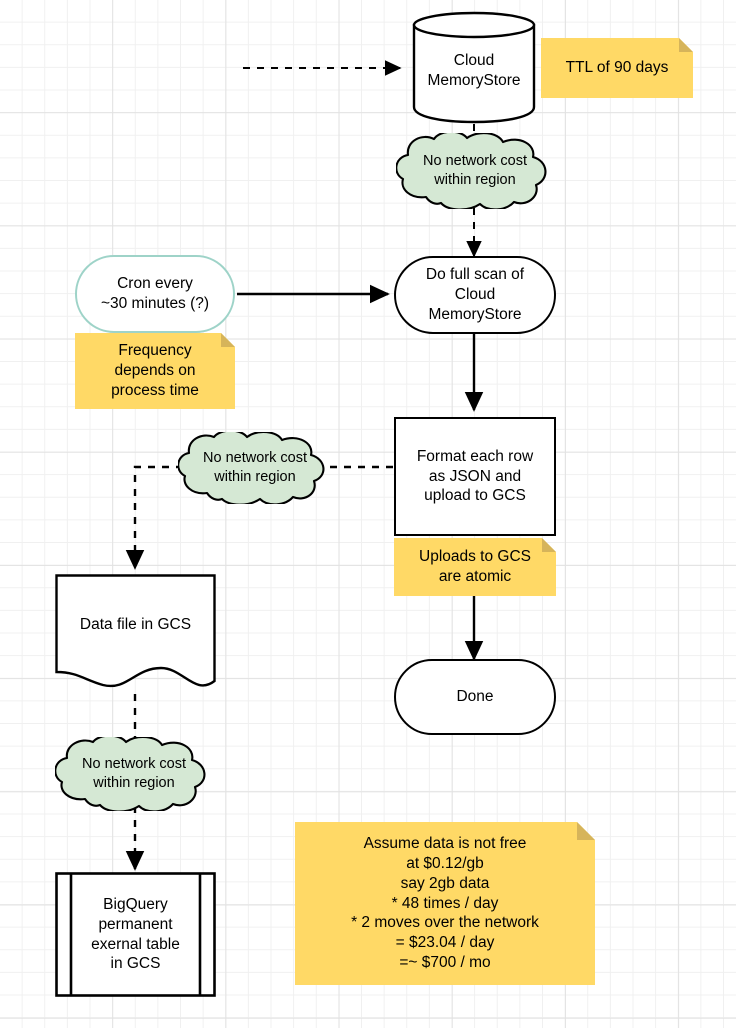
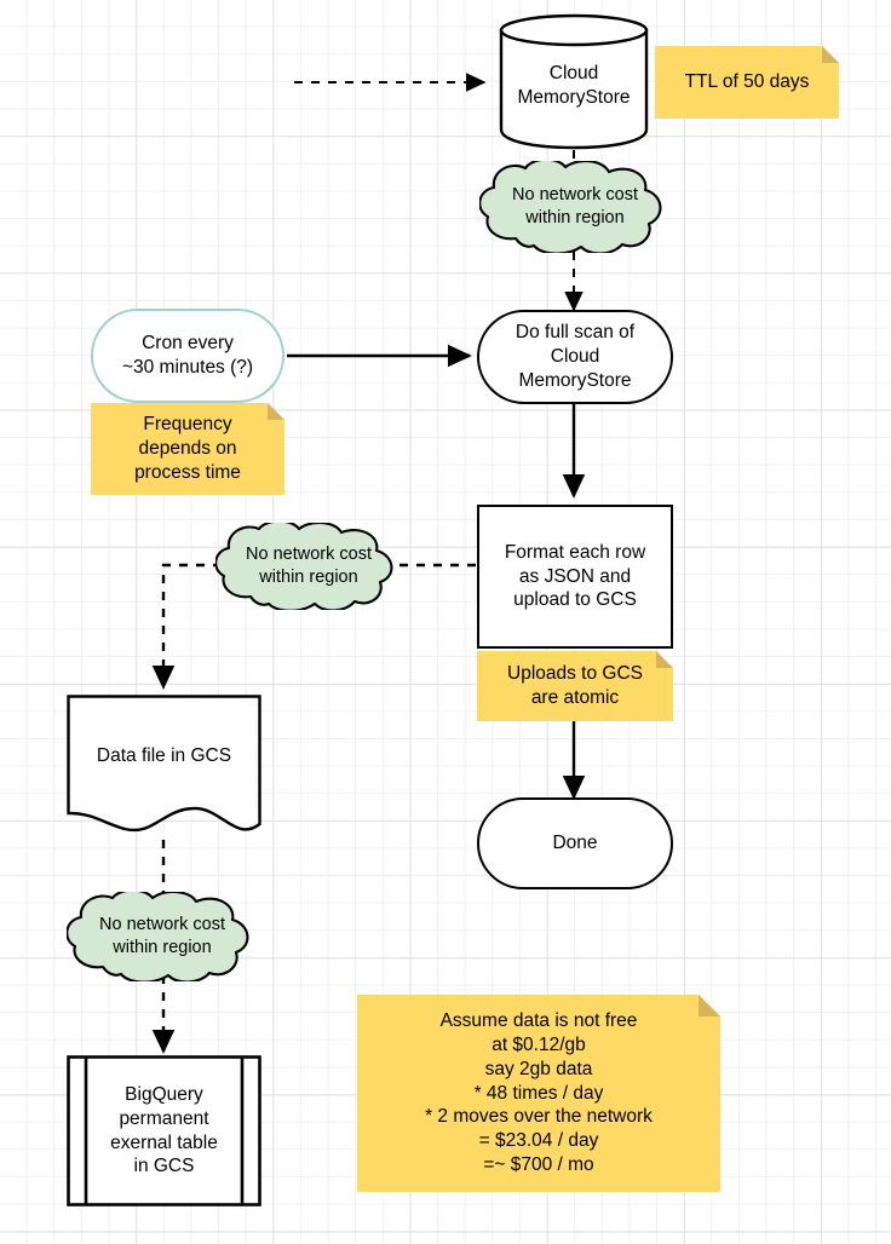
  Cloud
  MemoryStore
- TTL of 90 days
+ TTL of 50 days
  No network cost
  within region
  Cron every
  ~30 minutes (?)
  Frequency
  depends on
  process time
  Do full scan of
  Cloud
  MemoryStore
  Format each row
  as JSON and
  upload to GCS
  No network cost
  within region
  Uploads to GCS
  are atomic
  Data file in GCS
  Done
  No network cost
  within region
  BigQuery
  permanent
  exernal table
  in GCS
  Assume data is not free
  at $0.12/gb
  say 2gb data
  * 48 times / day
  * 2 moves over the network
  = $23.04 / day
  =~ $700 / mo
